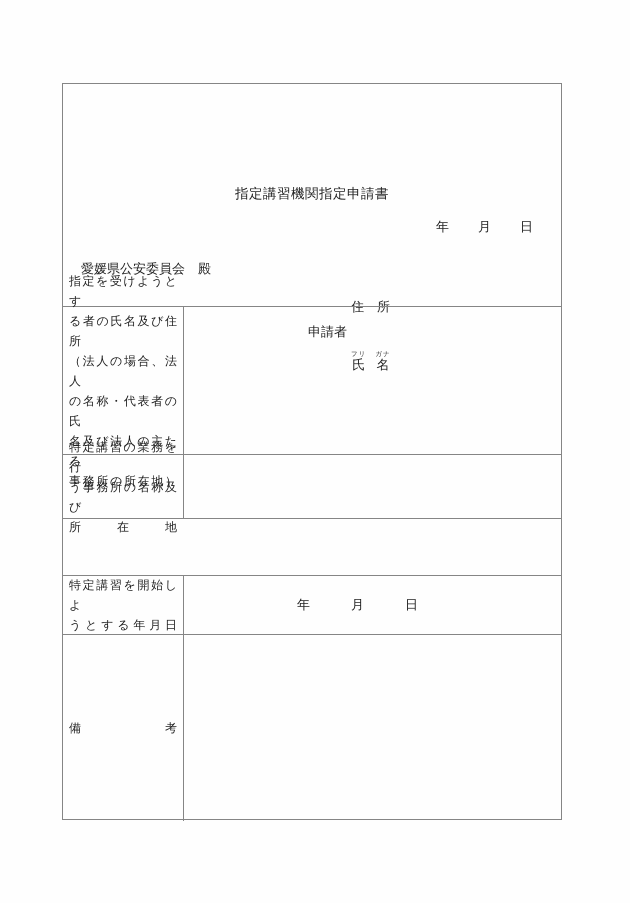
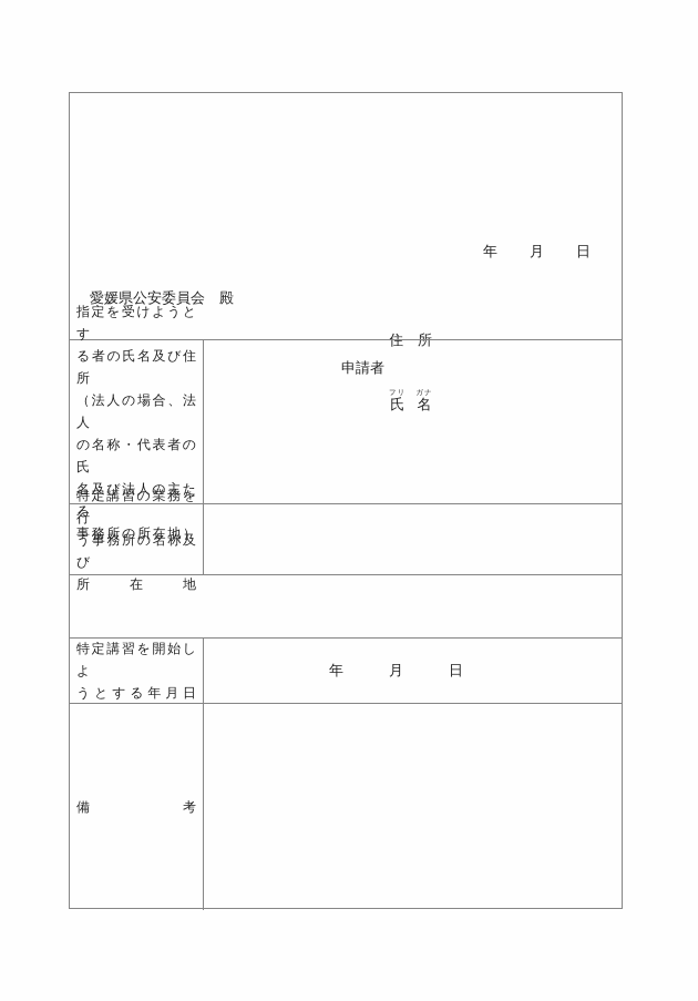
- 指定講習機関指定申請書
  年 月 日
  愛媛県公安委員会 殿
  住 所
  申請者
  氏フリ
  名ガナ
  指定を受けようとす
  る者の氏名及び住所
  （法人の場合、法人
  の名称・代表者の氏
  名及び法人の主たる
  事務所の所在地）
  特定講習の業務を行
  う事務所の名称及び
  所在地
  特定講習を開始しよ
  うとする年月日
  年 月 日
  備考
